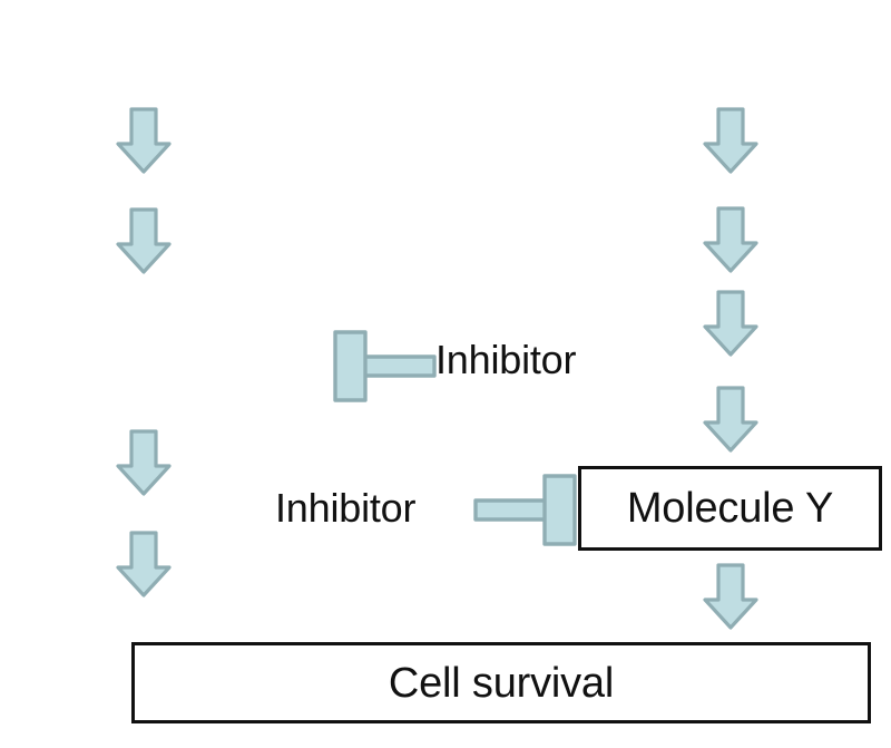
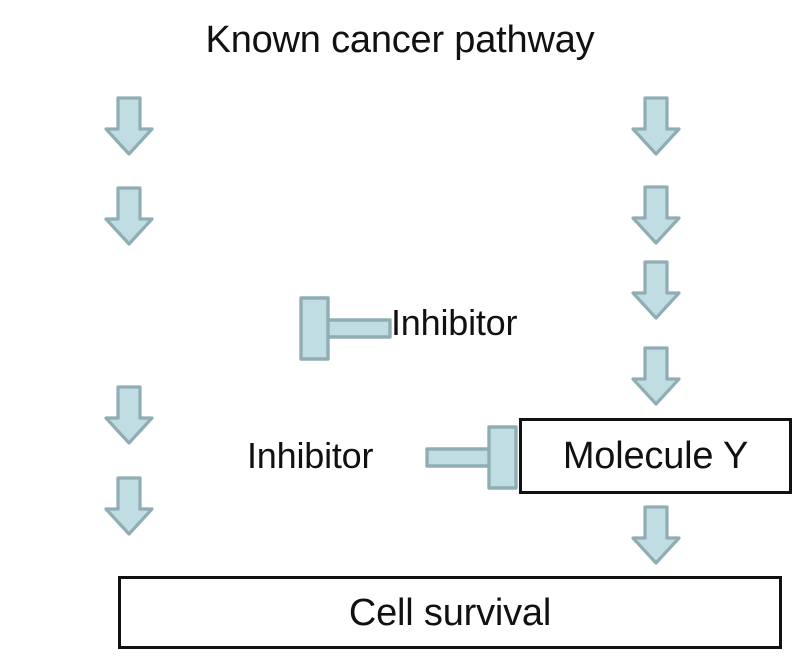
+ Known cancer pathway
  Inhibitor
  Inhibitor
  Molecule Y
  Cell survival
